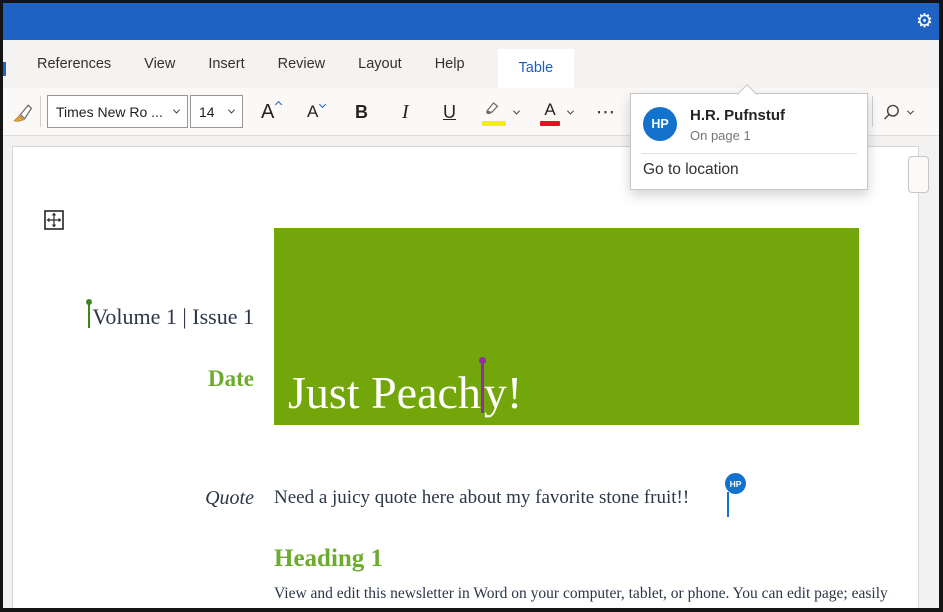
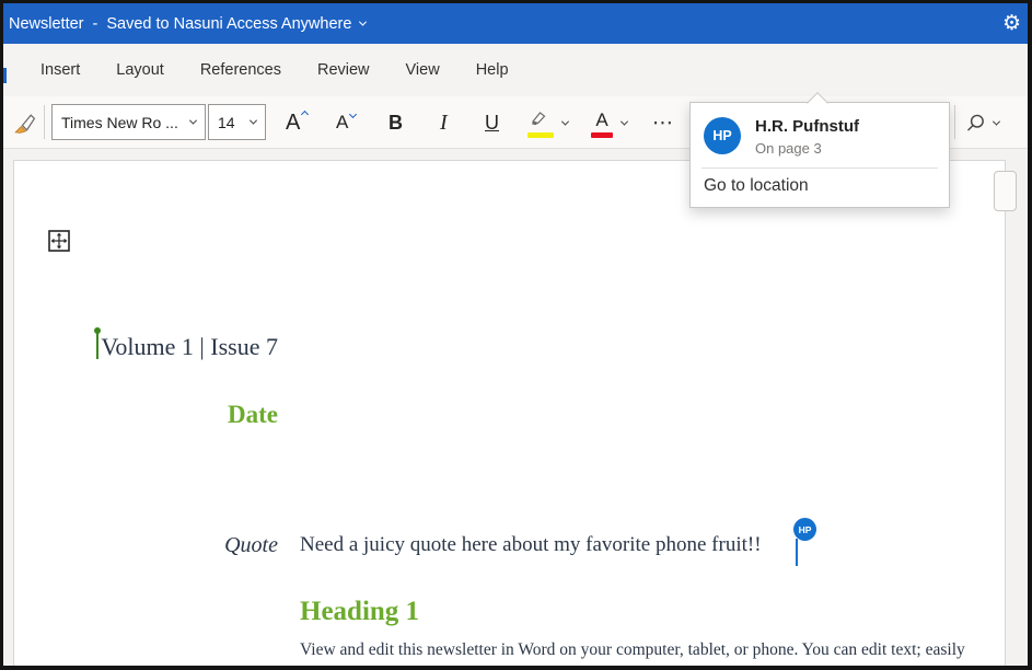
+ Newsletter
+ -
+ Saved to Nasuni Access Anywhere
  ⚙
- References
+ Insert
- View
+ Layout
- Insert
+ References
  Review
- Layout
+ View
  Help
- Table
  Times New Ro ...
  14
  A
  A
  B
  I
  U
  A
  ⋯
- Volume 1 | Issue 1
+ Volume 1 | Issue 7
  Date
- Just Peachy!
  Quote
- Need a juicy quote here about my favorite stone fruit!!
+ Need a juicy quote here about my favorite phone fruit!!
  HP
  Heading 1
- View and edit this newsletter in Word on your computer, tablet, or phone. You can edit page; easily
+ View and edit this newsletter in Word on your computer, tablet, or phone. You can edit text; easily
  HP
  H.R. Pufnstuf
- On page 1
+ On page 3
  Go to location
